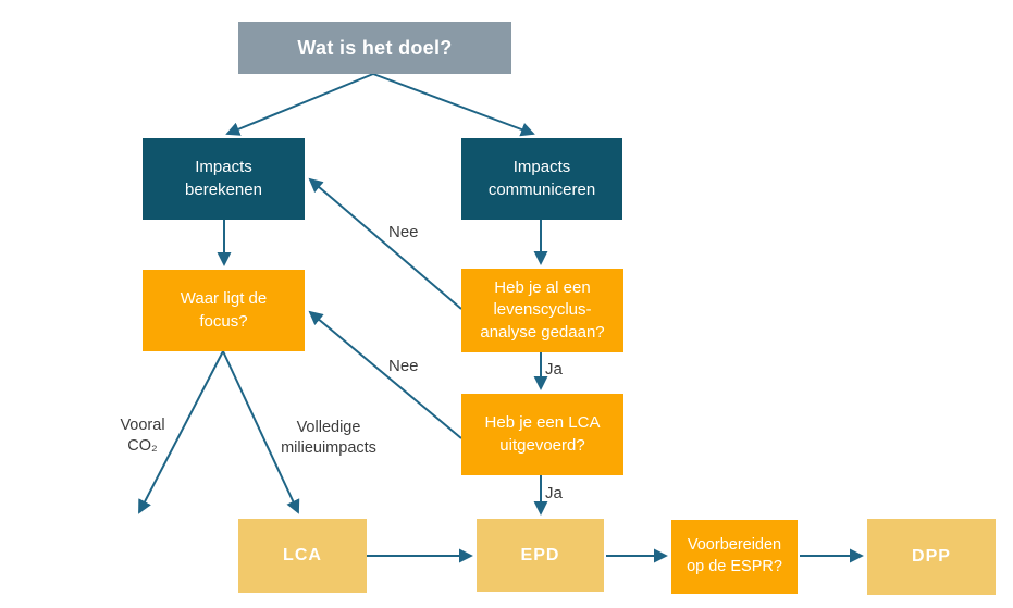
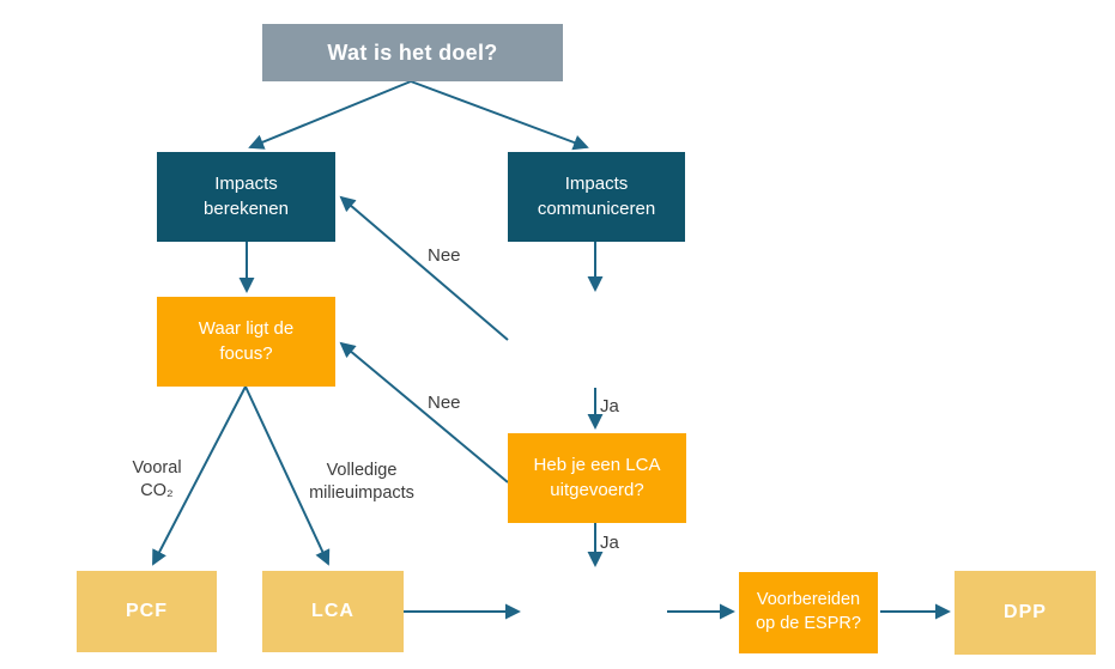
  Wat is het doel?
  Impacts
  berekenen
  Impacts
  communiceren
  Waar ligt de
  focus?
- Heb je al een
- levenscyclus-
- analyse gedaan?
  Heb je een LCA
  uitgevoerd?
+ PCF
  LCA
- EPD
  Voorbereiden
  op de ESPR?
  DPP
  Nee
  Nee
  Ja
  Ja
  Vooral
  CO₂
  Volledige
  milieuimpacts
